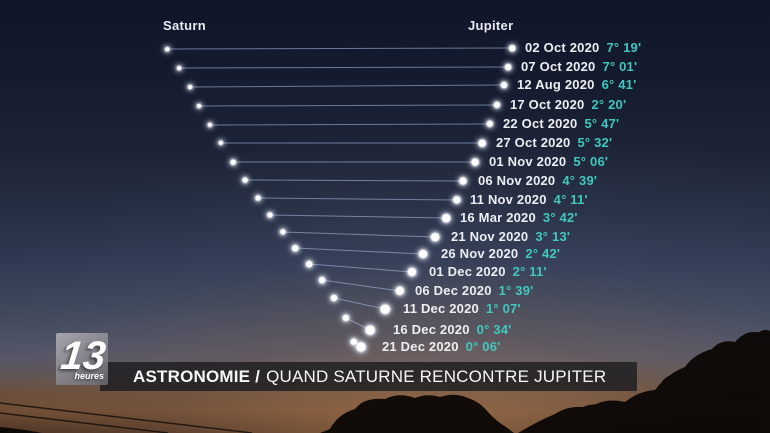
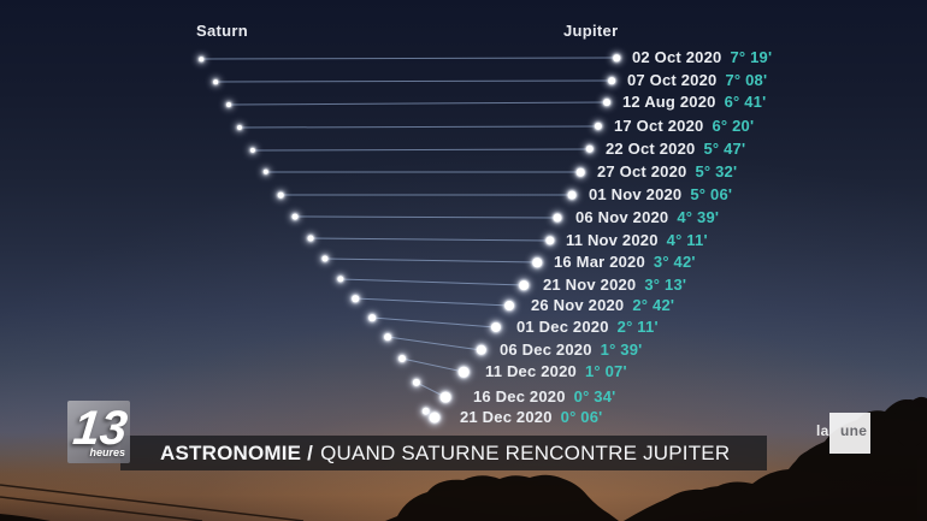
  02 Oct 2020 7° 19'
- 07 Oct 2020 7° 01'
+ 07 Oct 2020 7° 08'
  12 Aug 2020 6° 41'
- 17 Oct 2020 2° 20'
+ 17 Oct 2020 6° 20'
  22 Oct 2020 5° 47'
  27 Oct 2020 5° 32'
  01 Nov 2020 5° 06'
  06 Nov 2020 4° 39'
  11 Nov 2020 4° 11'
  16 Mar 2020 3° 42'
  21 Nov 2020 3° 13'
  26 Nov 2020 2° 42'
  01 Dec 2020 2° 11'
  06 Dec 2020 1° 39'
  11 Dec 2020 1° 07'
  16 Dec 2020 0° 34'
  21 Dec 2020 0° 06'
  Saturn
  Jupiter
  ASTRONOMIE / QUAND SATURNE RENCONTRE JUPITER
  heures
+ la
+ une
